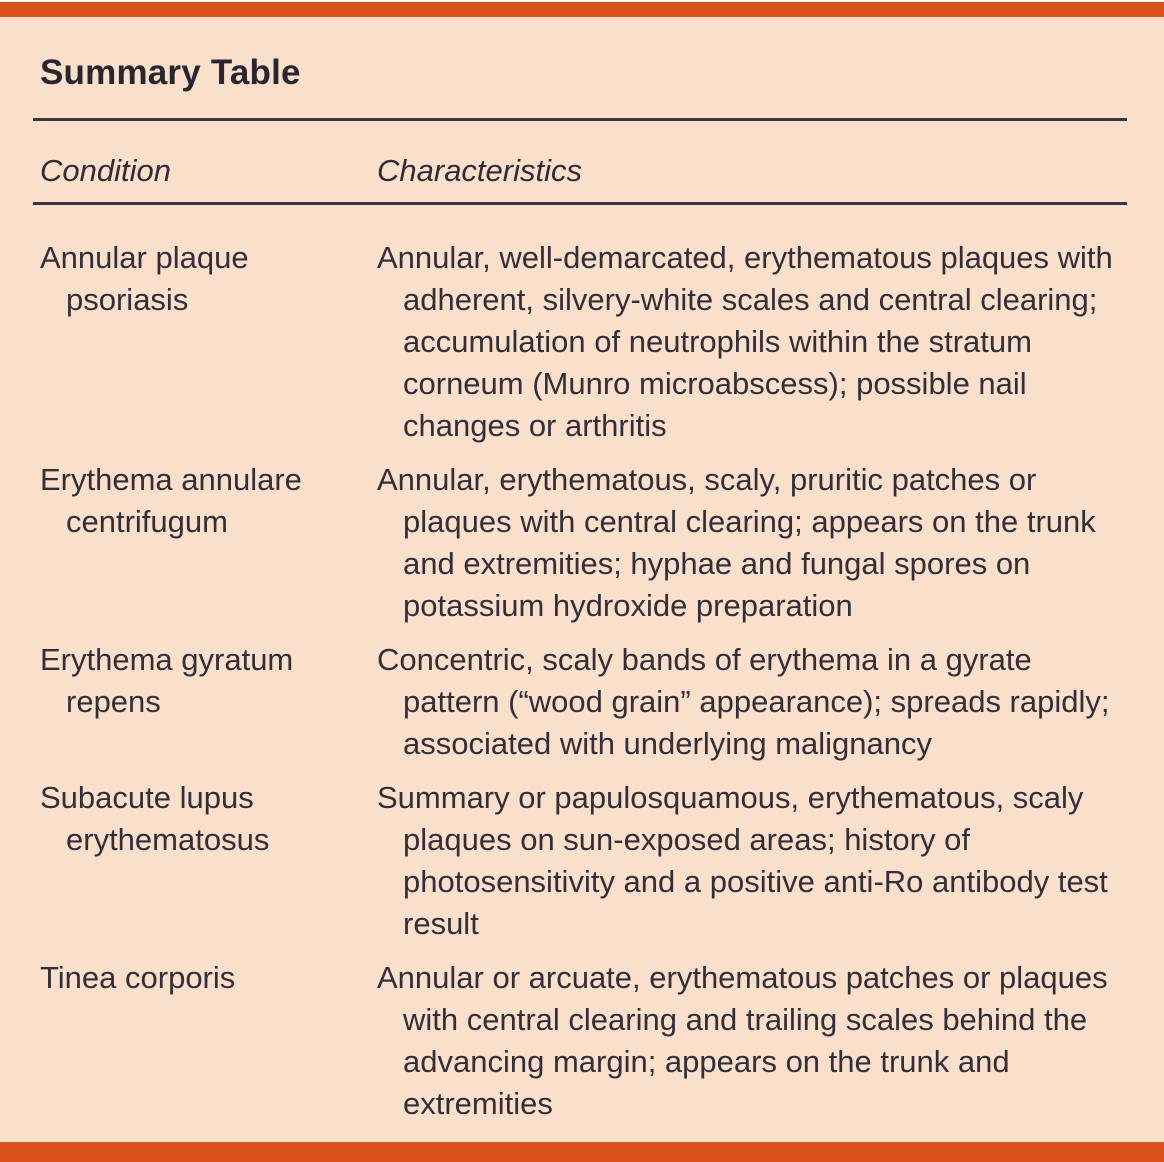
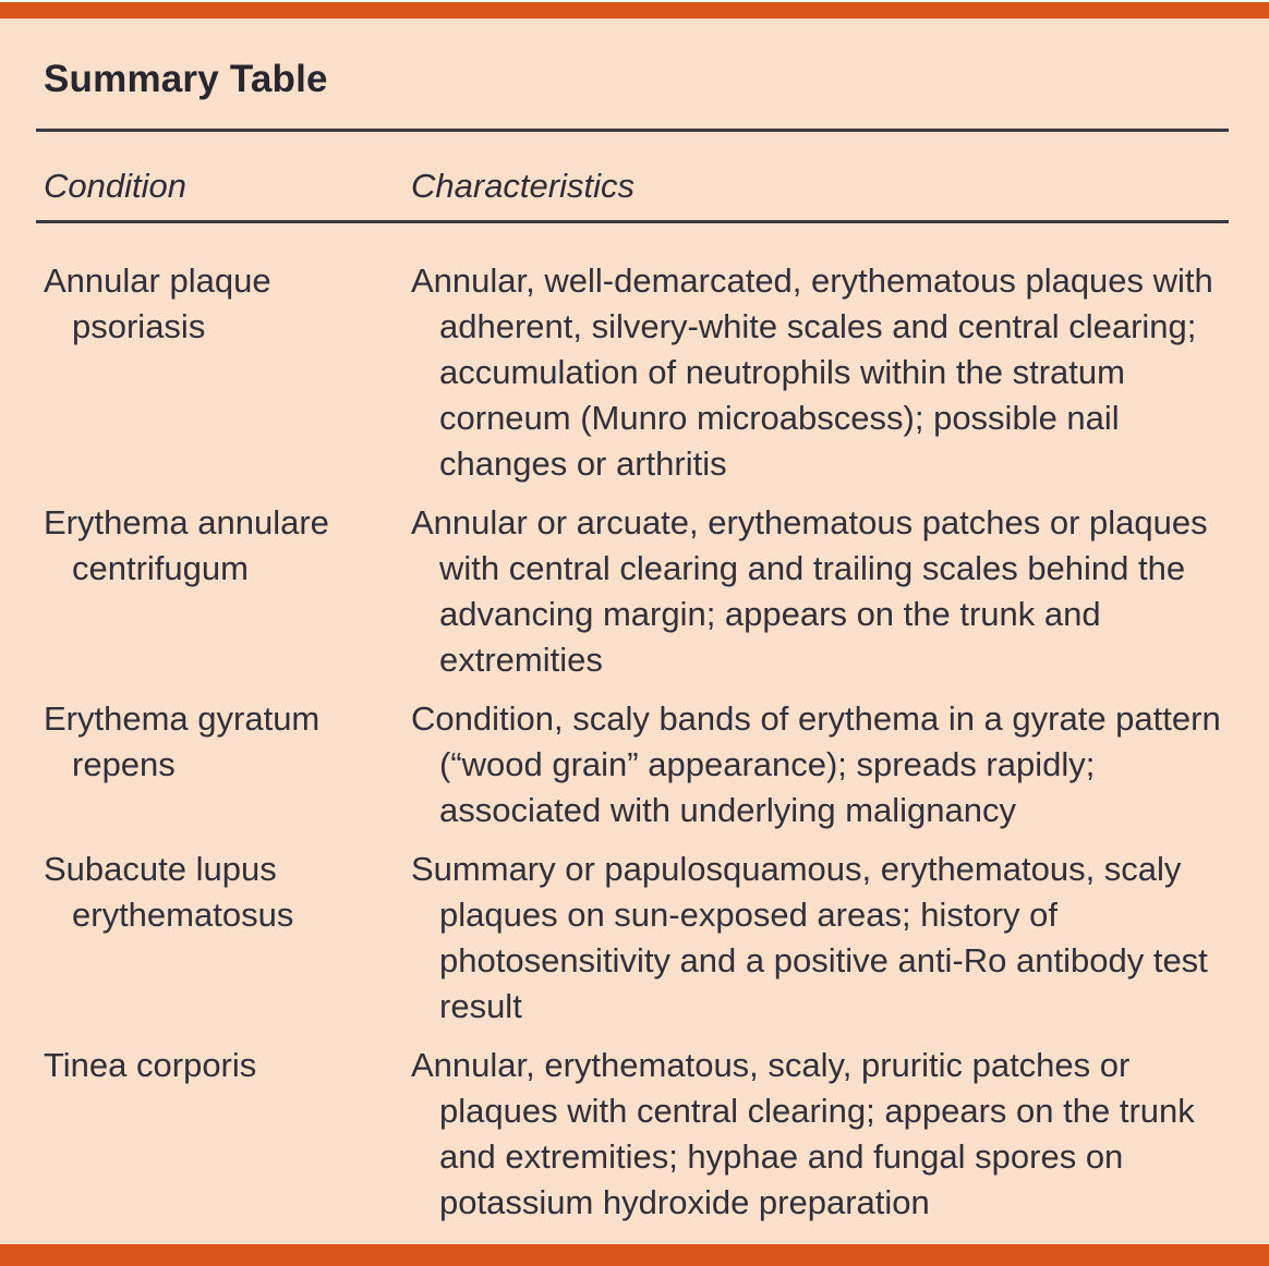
  Summary Table
  Condition
  Characteristics
  Annular plaque psoriasis
  Annular, well-demarcated, erythematous plaques with adherent, silvery-white scales and central clearing; accumulation of neutrophils within the stratum corneum (Munro microabscess); possible nail changes or arthritis
  Erythema annulare centrifugum
- Annular, erythematous, scaly, pruritic patches or plaques with central clearing; appears on the trunk and extremities; hyphae and fungal spores on potassium hydroxide preparation
+ Annular or arcuate, erythematous patches or plaques with central clearing and trailing scales behind the advancing margin; appears on the trunk and extremities
  Erythema gyratum repens
- Concentric, scaly bands of erythema in a gyrate pattern (“wood grain” appearance); spreads rapidly; associated with underlying malignancy
+ Condition, scaly bands of erythema in a gyrate pattern (“wood grain” appearance); spreads rapidly; associated with underlying malignancy
  Subacute lupus erythematosus
  Summary or papulosquamous, erythematous, scaly plaques on sun-exposed areas; history of photosensitivity and a positive anti-Ro antibody test result
  Tinea corporis
- Annular or arcuate, erythematous patches or plaques with central clearing and trailing scales behind the advancing margin; appears on the trunk and extremities
+ Annular, erythematous, scaly, pruritic patches or plaques with central clearing; appears on the trunk and extremities; hyphae and fungal spores on potassium hydroxide preparation
